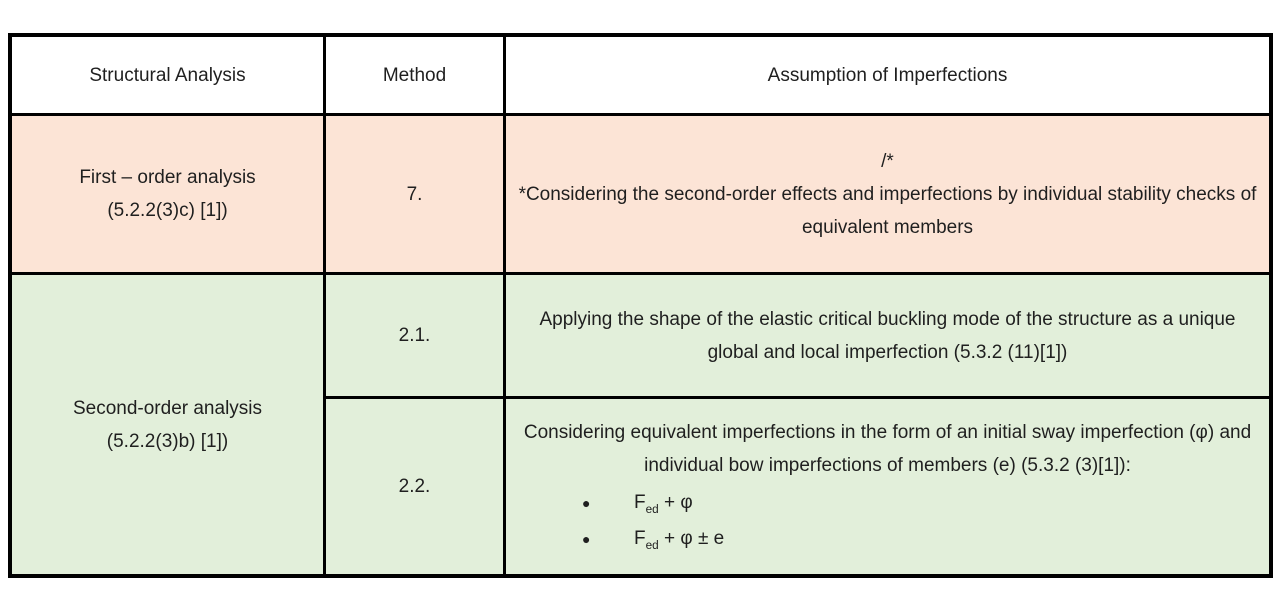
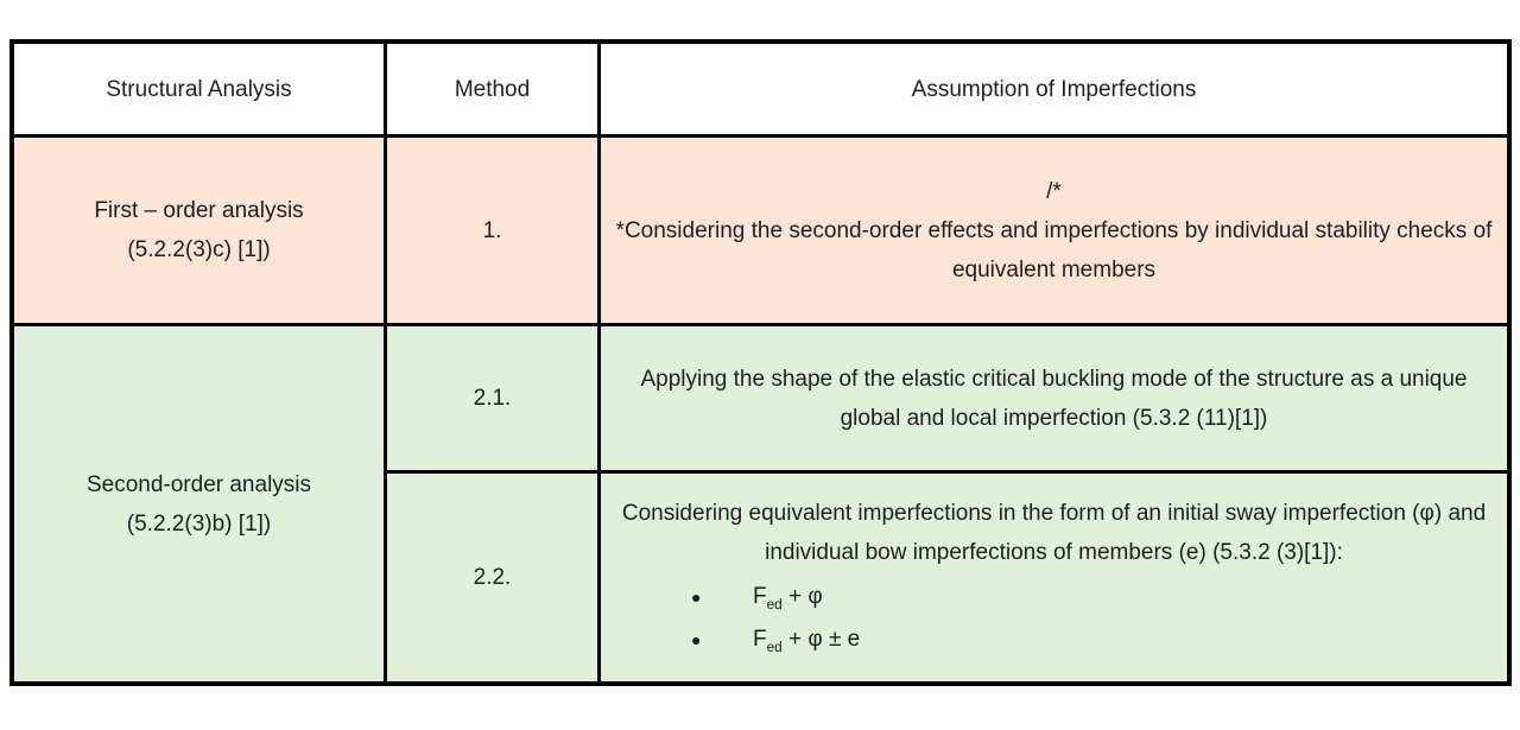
  Structural Analysis
  Method
  Assumption of Imperfections
  First – order analysis
  (5.2.2(3)c) [1])
- 7.
+ 1.
  /*
  *Considering the second-order effects and imperfections by individual stability checks of equivalent members
  Second-order analysis
  (5.2.2(3)b) [1])
  2.1.
  Applying the shape of the elastic critical buckling mode of the structure as a unique global and local imperfection (5.3.2 (11)[1])
  2.2.
  Considering equivalent imperfections in the form of an initial sway imperfection (φ) and individual bow imperfections of members (e) (5.3.2 (3)[1]):
  ●
  Fed + φ
  ●
  Fed + φ ± e
